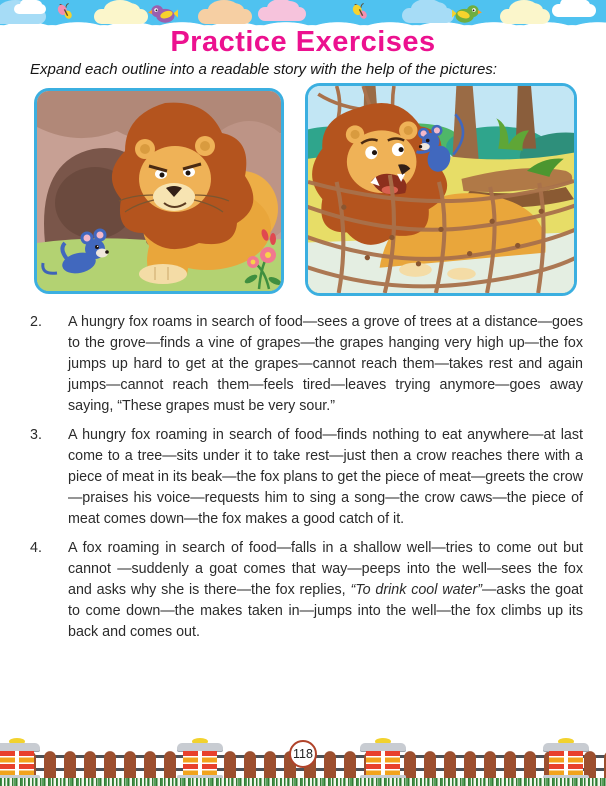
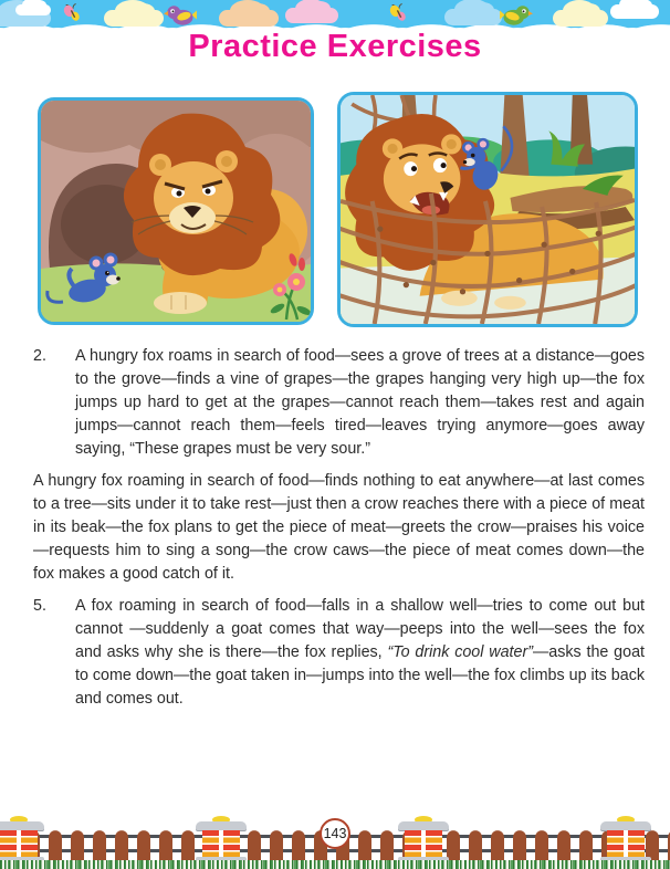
  Practice Exercises
- Expand each outline into a readable story with the help of the pictures:
  2.
  A hungry fox roams in search of food—sees a grove of trees at a distance—goes to the grove—finds a vine of grapes—the grapes hanging very high up—the fox jumps up hard to get at the grapes—cannot reach them—takes rest and again jumps—cannot reach them—feels tired—leaves trying anymore—goes away saying, “These grapes must be very sour.”
- 3.
- A hungry fox roaming in search of food—finds nothing to eat anywhere—at last come to a tree—sits under it to take rest—just then a crow reaches there with a piece of meat in its beak—the fox plans to get the piece of meat—greets the crow—praises his voice—requests him to sing a song—the crow caws—the piece of meat comes down—the fox makes a good catch of it.
+ A hungry fox roaming in search of food—finds nothing to eat anywhere—at last comes to a tree—sits under it to take rest—just then a crow reaches there with a piece of meat in its beak—the fox plans to get the piece of meat—greets the crow—praises his voice—requests him to sing a song—the crow caws—the piece of meat comes down—the fox makes a good catch of it.
- 4.
+ 5.
- A fox roaming in search of food—falls in a shallow well—tries to come out but cannot —suddenly a goat comes that way—peeps into the well—sees the fox and asks why she is there—the fox replies, “To drink cool water”—asks the goat to come down—the makes taken in—jumps into the well—the fox climbs up its back and comes out.
+ A fox roaming in search of food—falls in a shallow well—tries to come out but cannot —suddenly a goat comes that way—peeps into the well—sees the fox and asks why she is there—the fox replies, “To drink cool water”—asks the goat to come down—the goat taken in—jumps into the well—the fox climbs up its back and comes out.
- 118
+ 143
